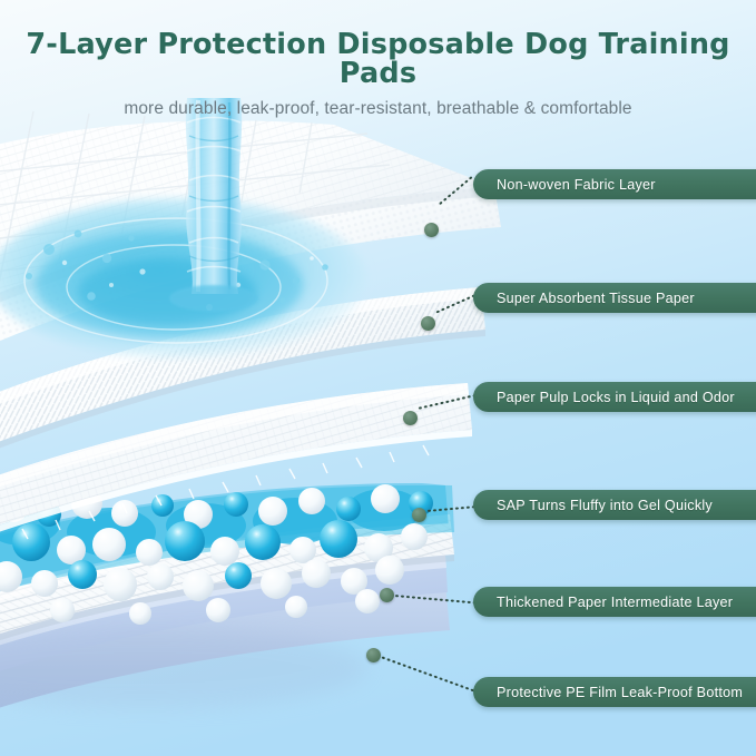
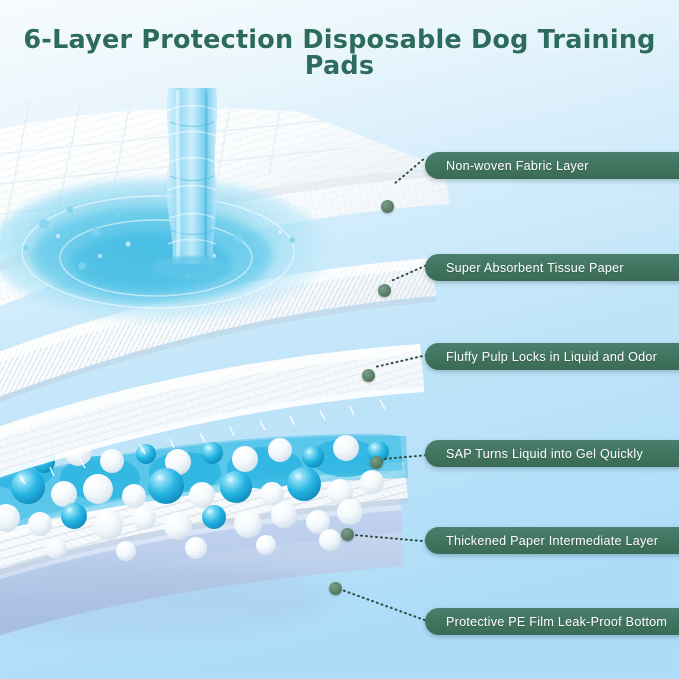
- 7-Layer Protection Disposable Dog Training Pads
+ 6-Layer Protection Disposable Dog Training Pads
- more durable, leak-proof, tear-resistant, breathable & comfortable
  Non-woven Fabric Layer
  Super Absorbent Tissue Paper
- Paper Pulp Locks in Liquid and Odor
+ Fluffy Pulp Locks in Liquid and Odor
- SAP Turns Fluffy into Gel Quickly
+ SAP Turns Liquid into Gel Quickly
  Thickened Paper Intermediate Layer
  Protective PE Film Leak-Proof Bottom
